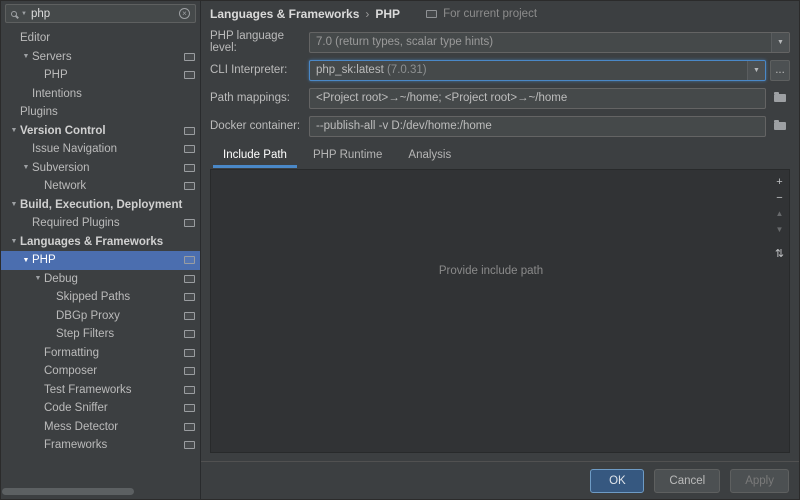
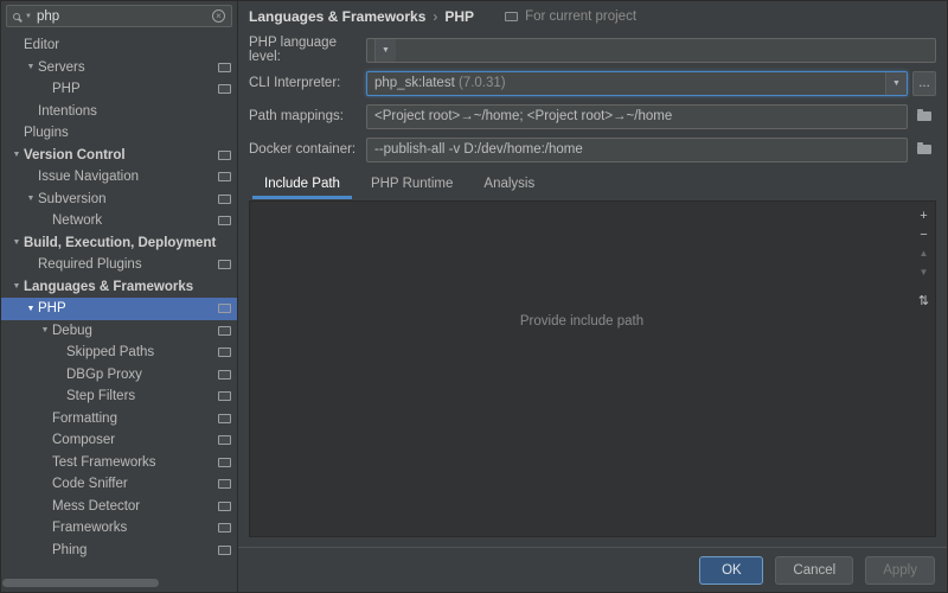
  php
  ×
  Editor
  Servers
  PHP
  Intentions
  Plugins
  Version Control
  Issue Navigation
  Subversion
  Network
  Build, Execution, Deployment
  Required Plugins
  Languages & Frameworks
  PHP
  Debug
  Skipped Paths
  DBGp Proxy
  Step Filters
  Formatting
  Composer
  Test Frameworks
  Code Sniffer
  Mess Detector
  Frameworks
+ Phing
  Languages & Frameworks
  ›
  PHP
  For current project
  PHP language level:
- 7.0 (return types, scalar type hints)
  CLI Interpreter:
  php_sk:latest (7.0.31)
  ...
  Path mappings:
  <Project root>→~/home; <Project root>→~/home
  Docker container:
  --publish-all -v D:/dev/home:/home
  Include Path
  PHP Runtime
  Analysis
  Provide include path
  +
  −
  ▲
  ▼
  ⇅
  OK
  Cancel
  Apply
